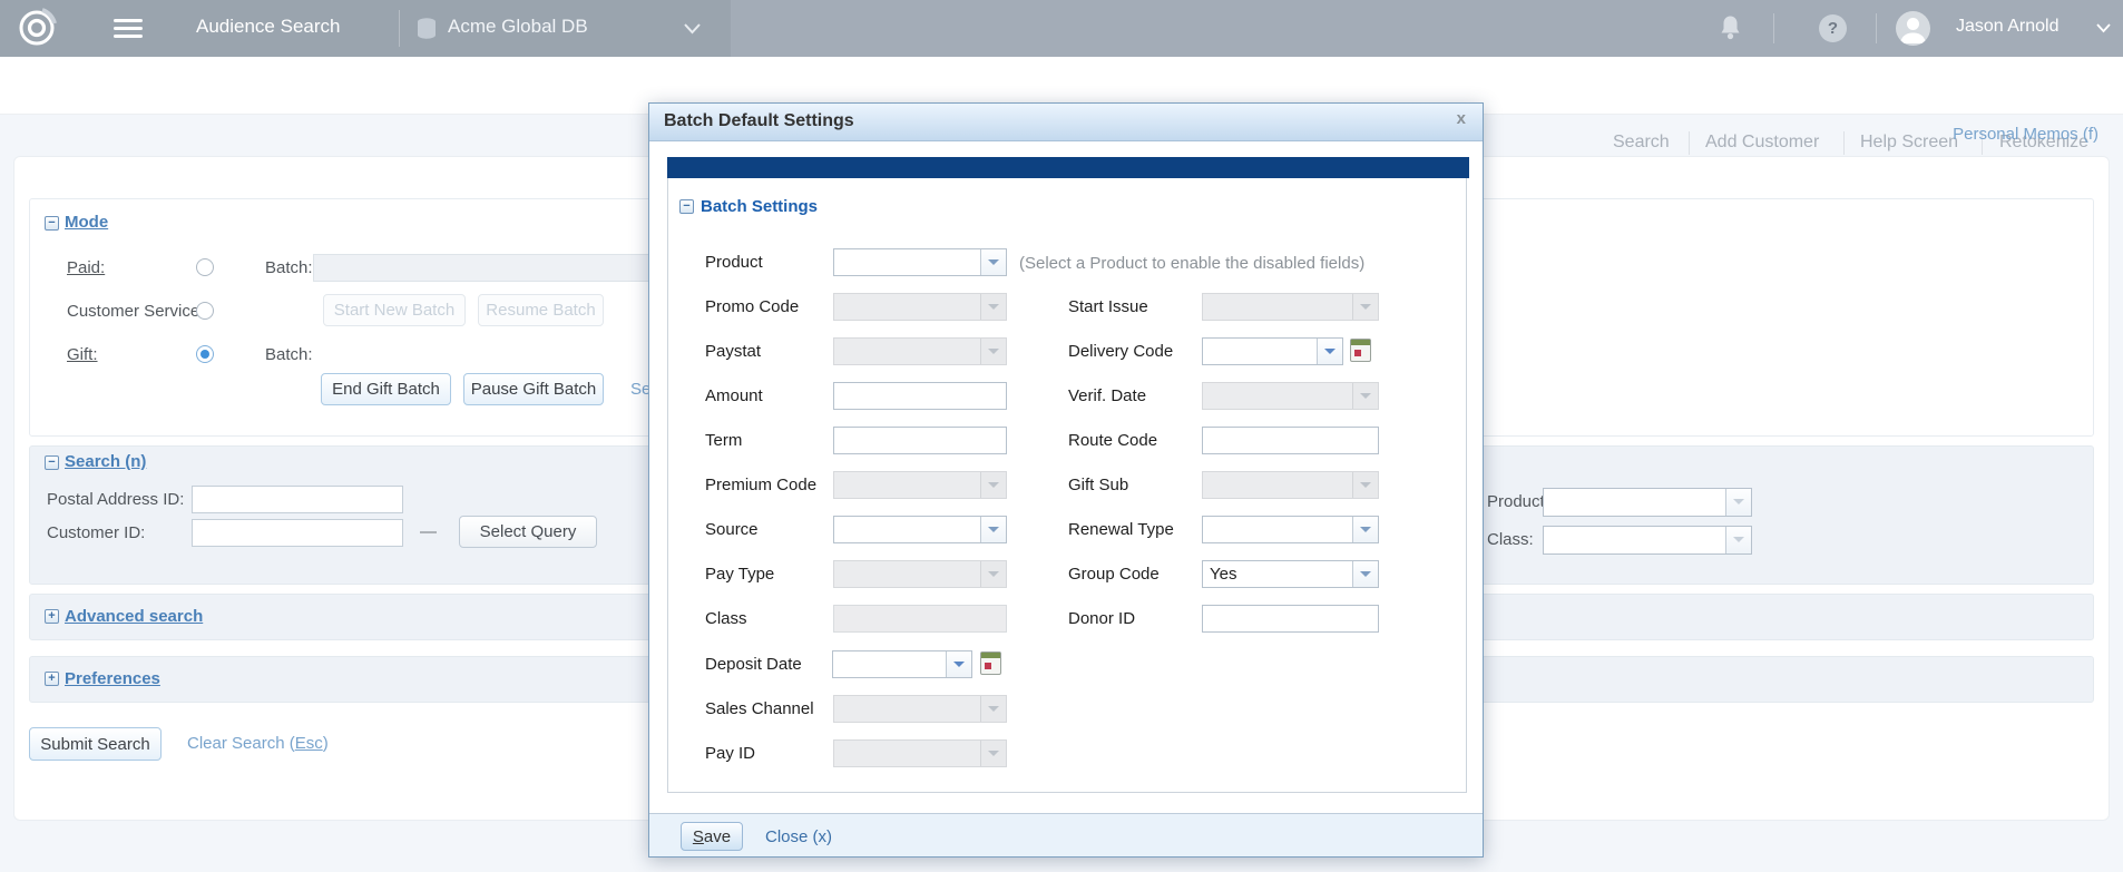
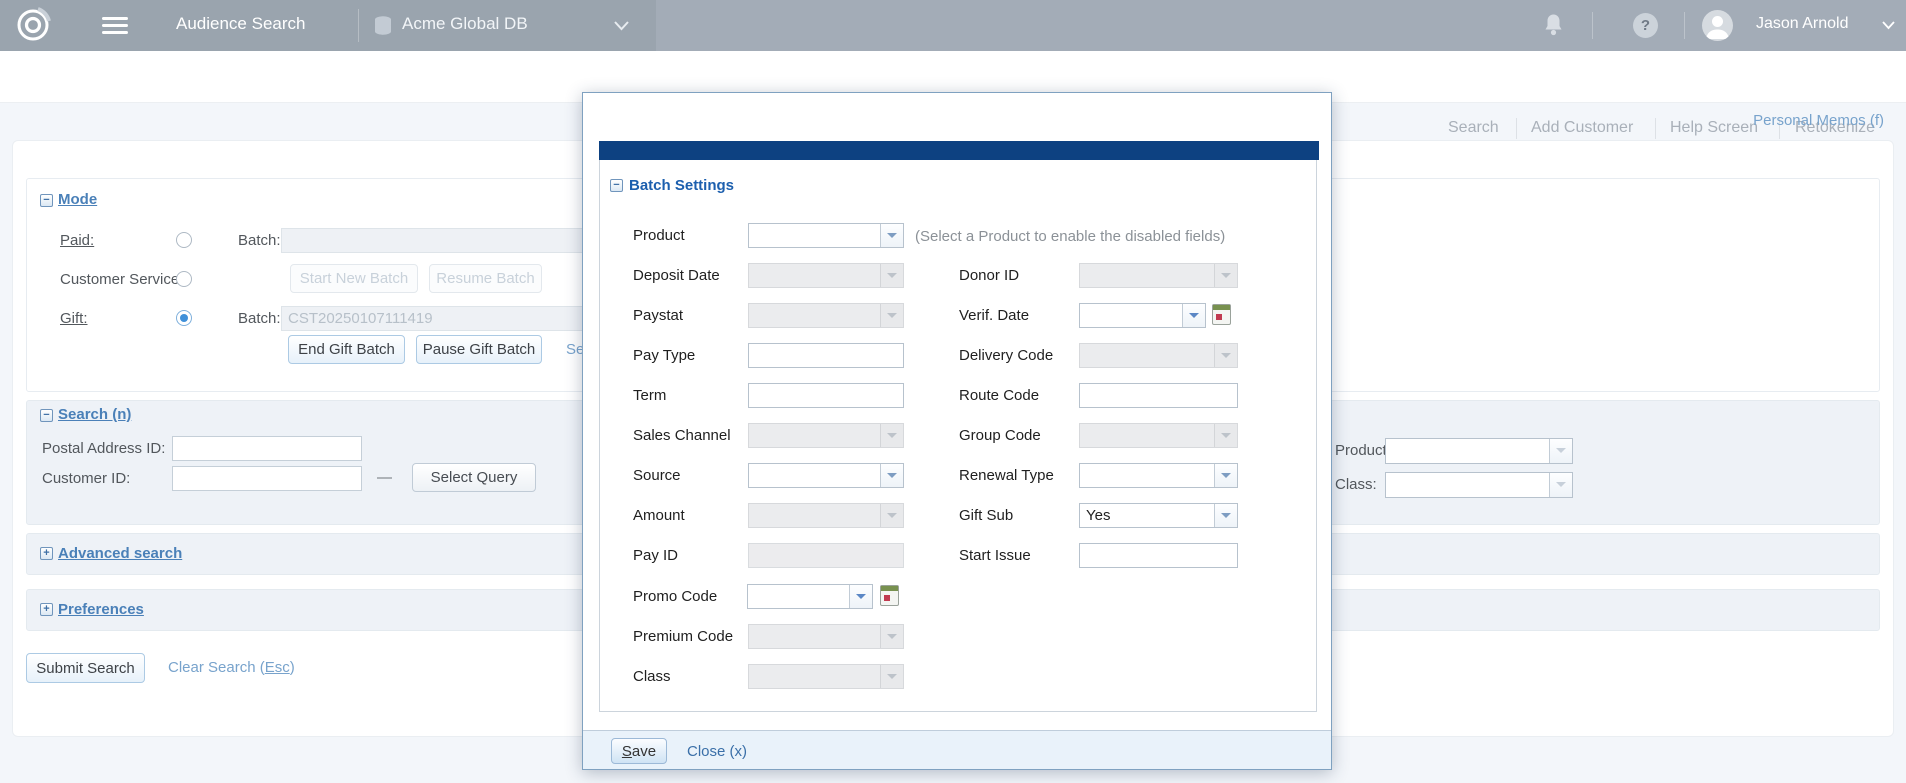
  Audience Search
  Acme Global DB
  ?
  Jason Arnold
  Search
  Add Customer
  Help Screen
  Retokenize
  Personal Memos (f)
  −
  Mode
  Paid:
  Batch:
  Customer Servic
  Start New Batch
  Resume Batch
  Gift:
  Batch:
+ CST20250107111419
  End Gift Batch
  Pause Gift Batch
  −
  Search (n)
  Postal Address ID:
  Customer ID:
  —
  Select Query
  Produc
  Class:
  +
  Advanced search
  +
  Preferences
  Submit Search
  Clear Search (Esc)
- Batch Default Settings
- x
  −
  Batch Settings
  Product
  (Select a Product to enable the disabled fields)
- Promo Code
+ Deposit Date
- Start Issue
+ Donor ID
  Paystat
- Delivery Code
+ Verif. Date
- Amount
+ Pay Type
- Verif. Date
+ Delivery Code
  Term
  Route Code
- Premium Code
+ Sales Channel
- Gift Sub
+ Group Code
  Source
  Renewal Type
- Pay Type
+ Amount
- Group Code
+ Gift Sub
  Yes
- Class
+ Pay ID
- Donor ID
+ Start Issue
- Deposit Date
+ Promo Code
- Sales Channel
+ Premium Code
- Pay ID
+ Class
  Save
  Close (x)
